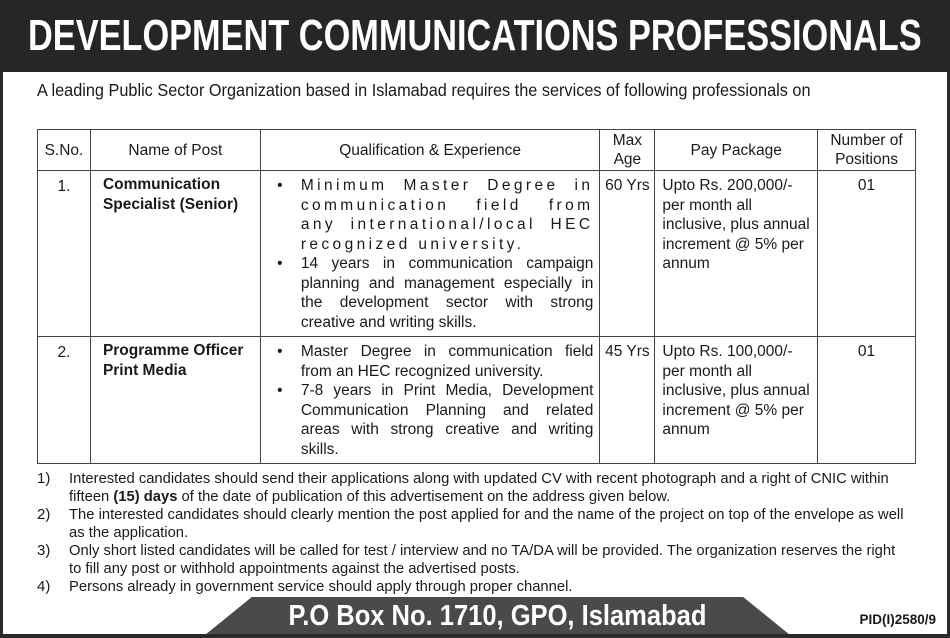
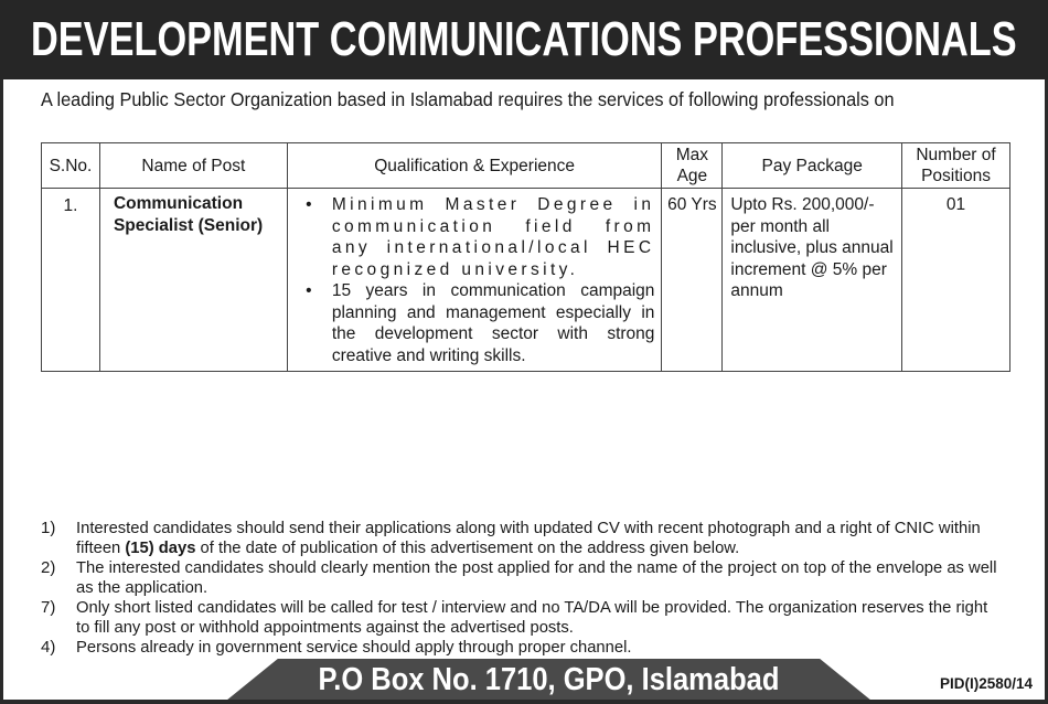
  DEVELOPMENT COMMUNICATIONS PROFESSIONALS
  A leading Public Sector Organization based in Islamabad requires the services of following professionals on
  S.No.	Name of Post	Qualification & Experience	Max Age	Pay Package	Number of Positions
- 1.	Communication Specialist (Senior)	• Minimum Master Degree in communication field from any international/local HEC recognized university. • 14 years in communication campaign planning and management especially in the development sector with strong creative and writing skills.	60 Yrs	Upto Rs. 200,000/- per month all inclusive, plus annual increment @ 5% per annum	01
+ 1.	Communication Specialist (Senior)	• Minimum Master Degree in communication field from any international/local HEC recognized university. • 15 years in communication campaign planning and management especially in the development sector with strong creative and writing skills.	60 Yrs	Upto Rs. 200,000/- per month all inclusive, plus annual increment @ 5% per annum	01
- 2.	Programme Officer Print Media	• Master Degree in communication field from an HEC recognized university. • 7-8 years in Print Media, Development Communication Planning and related areas with strong creative and writing skills.	45 Yrs	Upto Rs. 100,000/- per month all inclusive, plus annual increment @ 5% per annum	01
  1)
  Interested candidates should send their applications along with updated CV with recent photograph and a right of CNIC within fifteen (15) days of the date of publication of this advertisement on the address given below.
  2)
  The interested candidates should clearly mention the post applied for and the name of the project on top of the envelope as well as the application.
- 3)
+ 7)
  Only short listed candidates will be called for test / interview and no TA/DA will be provided. The organization reserves the right to fill any post or withhold appointments against the advertised posts.
  4)
  Persons already in government service should apply through proper channel.
  P.O Box No. 1710, GPO, Islamabad
- PID(I)2580/9
+ PID(I)2580/14
